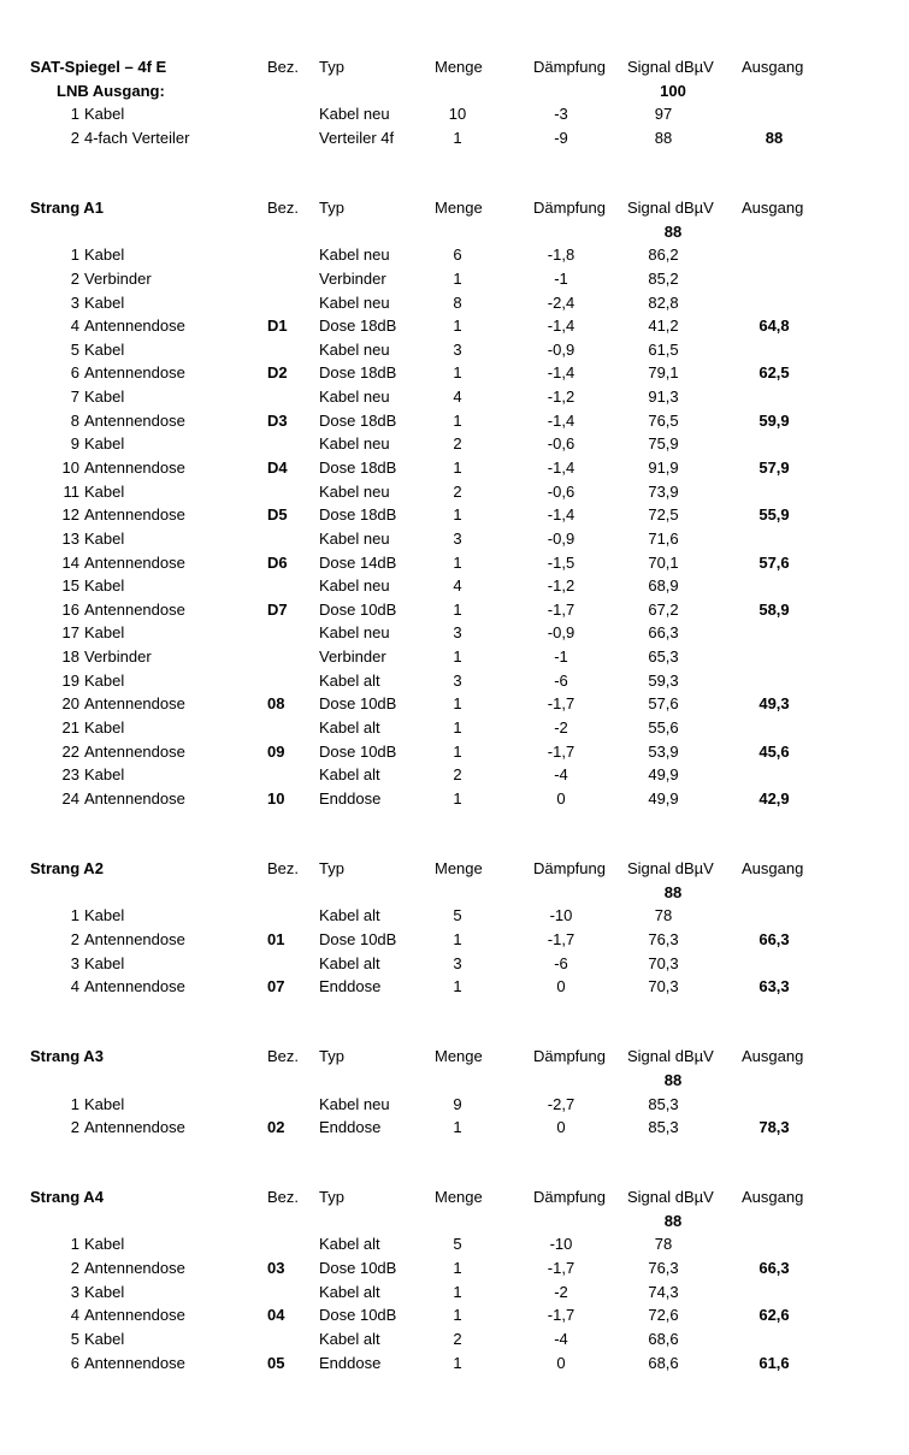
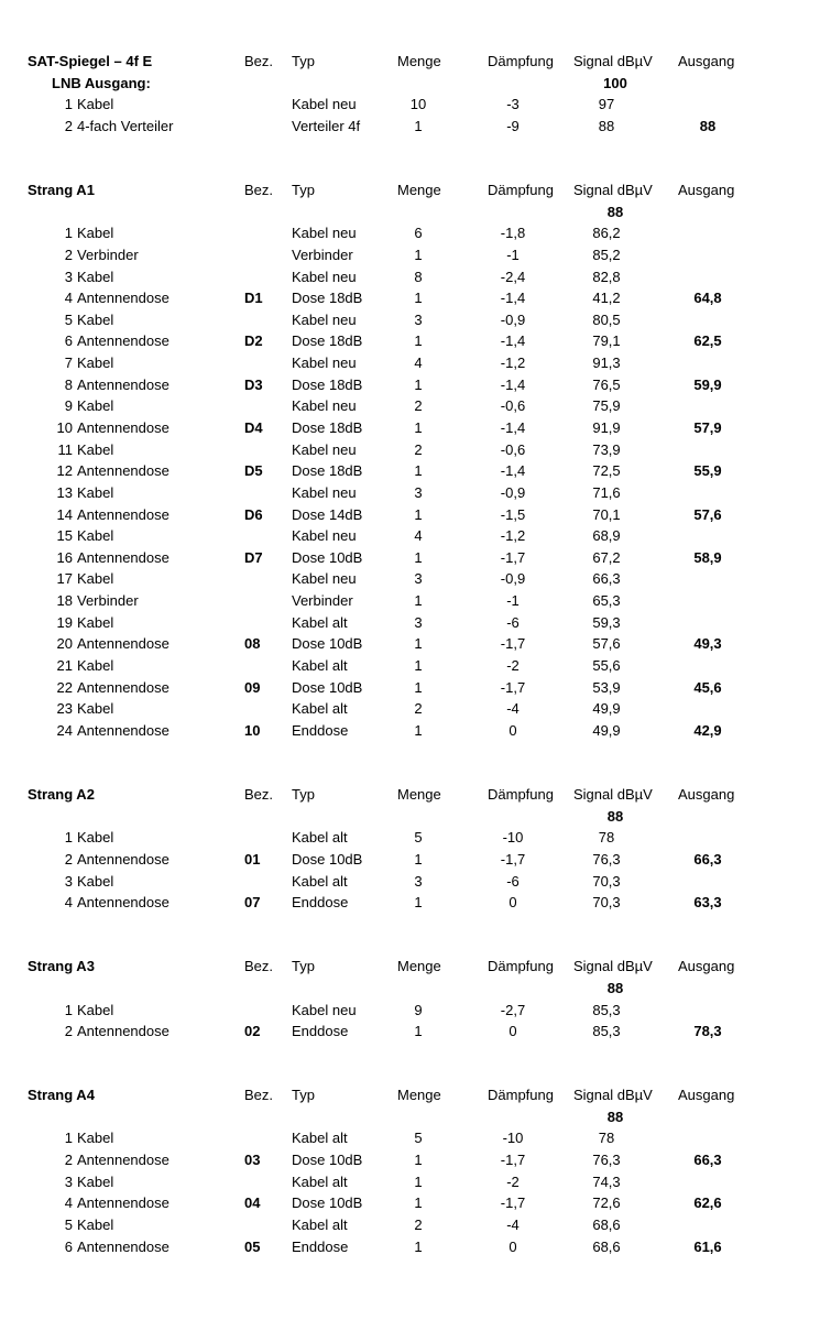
  SAT-Spiegel – 4f E
  Bez.
  Typ
  Menge
  Dämpfung
  Signal dBµV
  Ausgang
  LNB Ausgang:
  100
  1
  Kabel
  Kabel neu
  10
  -3
  97
  2
  4-fach Verteiler
  Verteiler 4f
  1
  -9
  88
  88
  Strang A1
  Bez.
  Typ
  Menge
  Dämpfung
  Signal dBµV
  Ausgang
  88
  1
  Kabel
  Kabel neu
  6
  -1,8
  86,2
  2
  Verbinder
  Verbinder
  1
  -1
  85,2
  3
  Kabel
  Kabel neu
  8
  -2,4
  82,8
  4
  Antennendose
  D1
  Dose 18dB
  1
  -1,4
  41,2
  64,8
  5
  Kabel
  Kabel neu
  3
  -0,9
- 61,5
+ 80,5
  6
  Antennendose
  D2
  Dose 18dB
  1
  -1,4
  79,1
  62,5
  7
  Kabel
  Kabel neu
  4
  -1,2
  91,3
  8
  Antennendose
  D3
  Dose 18dB
  1
  -1,4
  76,5
  59,9
  9
  Kabel
  Kabel neu
  2
  -0,6
  75,9
  10
  Antennendose
  D4
  Dose 18dB
  1
  -1,4
  91,9
  57,9
  11
  Kabel
  Kabel neu
  2
  -0,6
  73,9
  12
  Antennendose
  D5
  Dose 18dB
  1
  -1,4
  72,5
  55,9
  13
  Kabel
  Kabel neu
  3
  -0,9
  71,6
  14
  Antennendose
  D6
  Dose 14dB
  1
  -1,5
  70,1
  57,6
  15
  Kabel
  Kabel neu
  4
  -1,2
  68,9
  16
  Antennendose
  D7
  Dose 10dB
  1
  -1,7
  67,2
  58,9
  17
  Kabel
  Kabel neu
  3
  -0,9
  66,3
  18
  Verbinder
  Verbinder
  1
  -1
  65,3
  19
  Kabel
  Kabel alt
  3
  -6
  59,3
  20
  Antennendose
  08
  Dose 10dB
  1
  -1,7
  57,6
  49,3
  21
  Kabel
  Kabel alt
  1
  -2
  55,6
  22
  Antennendose
  09
  Dose 10dB
  1
  -1,7
  53,9
  45,6
  23
  Kabel
  Kabel alt
  2
  -4
  49,9
  24
  Antennendose
  10
  Enddose
  1
  0
  49,9
  42,9
  Strang A2
  Bez.
  Typ
  Menge
  Dämpfung
  Signal dBµV
  Ausgang
  88
  1
  Kabel
  Kabel alt
  5
  -10
  78
  2
  Antennendose
  01
  Dose 10dB
  1
  -1,7
  76,3
  66,3
  3
  Kabel
  Kabel alt
  3
  -6
  70,3
  4
  Antennendose
  07
  Enddose
  1
  0
  70,3
  63,3
  Strang A3
  Bez.
  Typ
  Menge
  Dämpfung
  Signal dBµV
  Ausgang
  88
  1
  Kabel
  Kabel neu
  9
  -2,7
  85,3
  2
  Antennendose
  02
  Enddose
  1
  0
  85,3
  78,3
  Strang A4
  Bez.
  Typ
  Menge
  Dämpfung
  Signal dBµV
  Ausgang
  88
  1
  Kabel
  Kabel alt
  5
  -10
  78
  2
  Antennendose
  03
  Dose 10dB
  1
  -1,7
  76,3
  66,3
  3
  Kabel
  Kabel alt
  1
  -2
  74,3
  4
  Antennendose
  04
  Dose 10dB
  1
  -1,7
  72,6
  62,6
  5
  Kabel
  Kabel alt
  2
  -4
  68,6
  6
  Antennendose
  05
  Enddose
  1
  0
  68,6
  61,6
